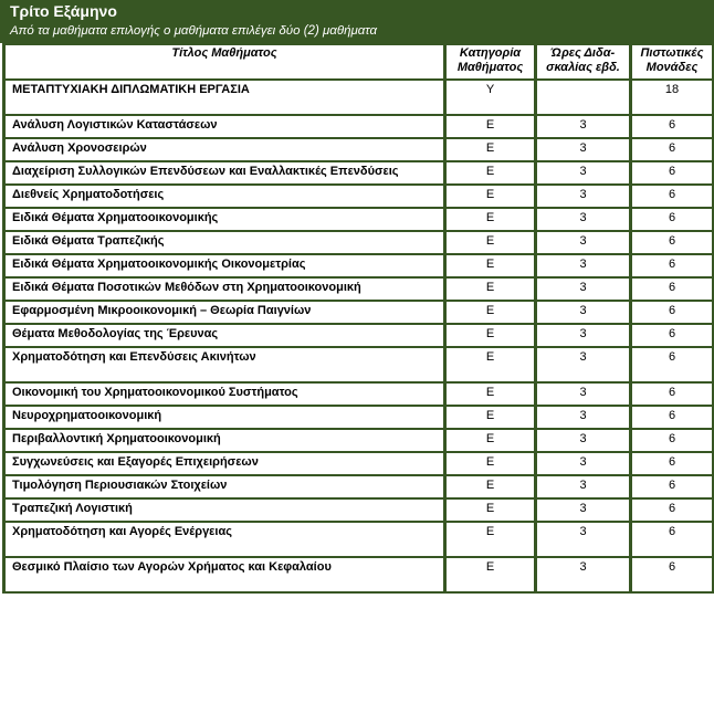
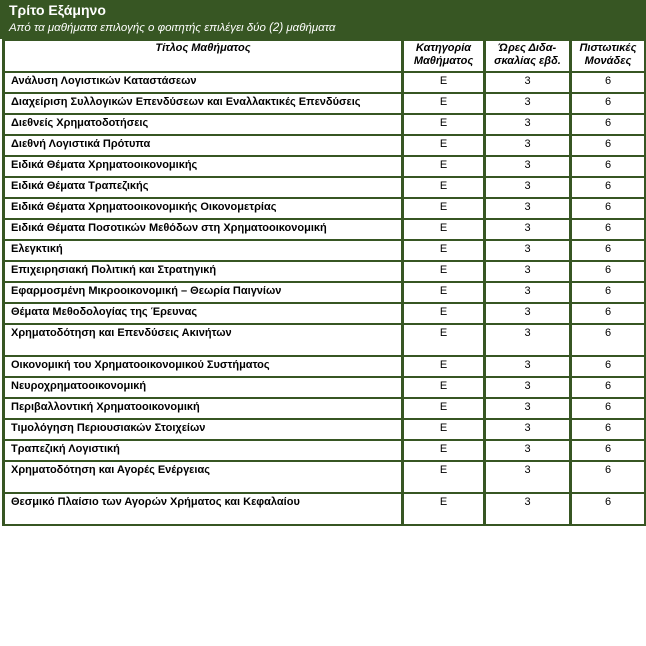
  Τρίτο Εξάμηνο
- Από τα μαθήματα επιλογής ο μαθήματα επιλέγει δύο (2) μαθήματα
+ Από τα μαθήματα επιλογής ο φοιτητής επιλέγει δύο (2) μαθήματα
  Τίτλος Μαθήματος	Κατηγορία Μαθήματος	Ώρες Διδα- σκαλίας εβδ.	Πιστωτικές Μονάδες
- ΜΕΤΑΠΤΥΧΙΑΚΗ ΔΙΠΛΩΜΑΤΙΚΗ ΕΡΓΑΣΙΑ	Υ		18
  Ανάλυση Λογιστικών Καταστάσεων	Ε	3	6
- Ανάλυση Χρονοσειρών	Ε	3	6
  Διαχείριση Συλλογικών Επενδύσεων και Εναλλακτικές Επενδύσεις	Ε	3	6
  Διεθνείς Χρηματοδοτήσεις	Ε	3	6
+ Διεθνή Λογιστικά Πρότυπα	Ε	3	6
  Ειδικά Θέματα Χρηματοοικονομικής	Ε	3	6
  Ειδικά Θέματα Τραπεζικής	Ε	3	6
  Ειδικά Θέματα Χρηματοοικονομικής Οικονομετρίας	Ε	3	6
  Ειδικά Θέματα Ποσοτικών Μεθόδων στη Χρηματοοικονομική	Ε	3	6
+ Ελεγκτική	Ε	3	6
+ Επιχειρησιακή Πολιτική και Στρατηγική	Ε	3	6
  Εφαρμοσμένη Μικροοικονομική – Θεωρία Παιγνίων	Ε	3	6
  Θέματα Μεθοδολογίας της Έρευνας	Ε	3	6
  Χρηματοδότηση και Επενδύσεις Ακινήτων	Ε	3	6
  Οικονομική του Χρηματοοικονομικού Συστήματος	Ε	3	6
  Νευροχρηματοοικονομική	Ε	3	6
  Περιβαλλοντική Χρηματοοικονομική	Ε	3	6
- Συγχωνεύσεις και Εξαγορές Επιχειρήσεων	Ε	3	6
  Τιμολόγηση Περιουσιακών Στοιχείων	Ε	3	6
  Τραπεζική Λογιστική	Ε	3	6
  Χρηματοδότηση και Αγορές Ενέργειας	Ε	3	6
  Θεσμικό Πλαίσιο των Αγορών Χρήματος και Κεφαλαίου	Ε	3	6
